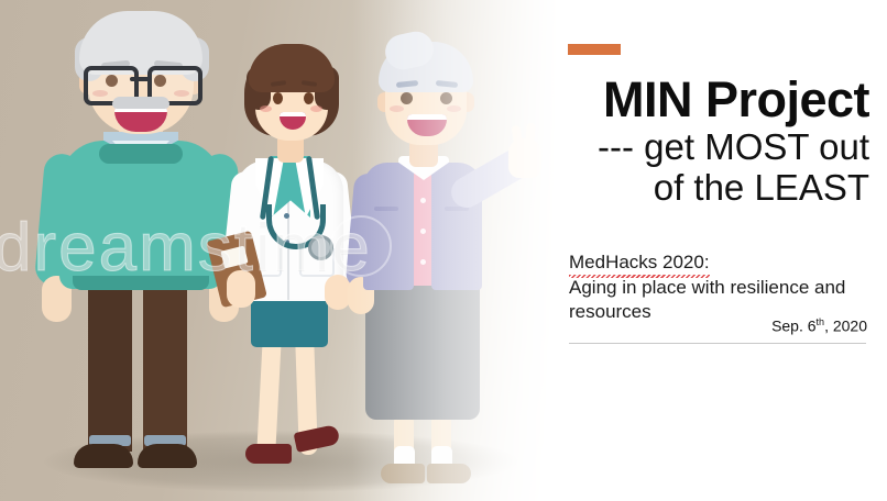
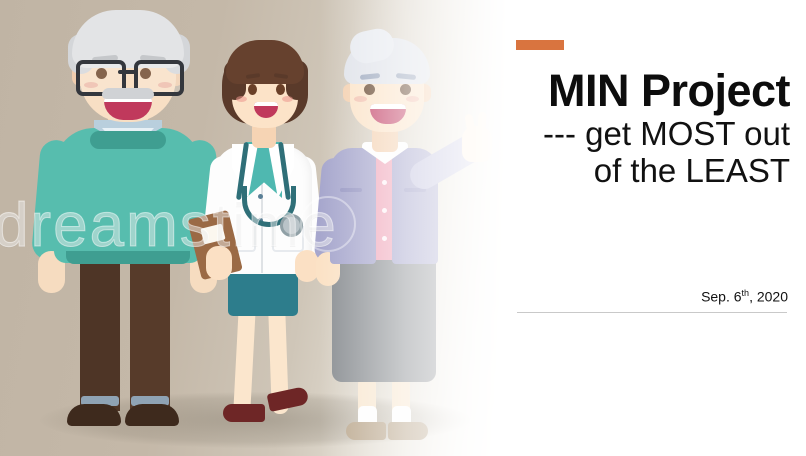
  dreamstim
  MIN Project
  --- get MOST out
  of the LEAST
- MedHacks 2020:
- Aging in place with resilience and
- resources
  Sep. 6th, 2020
